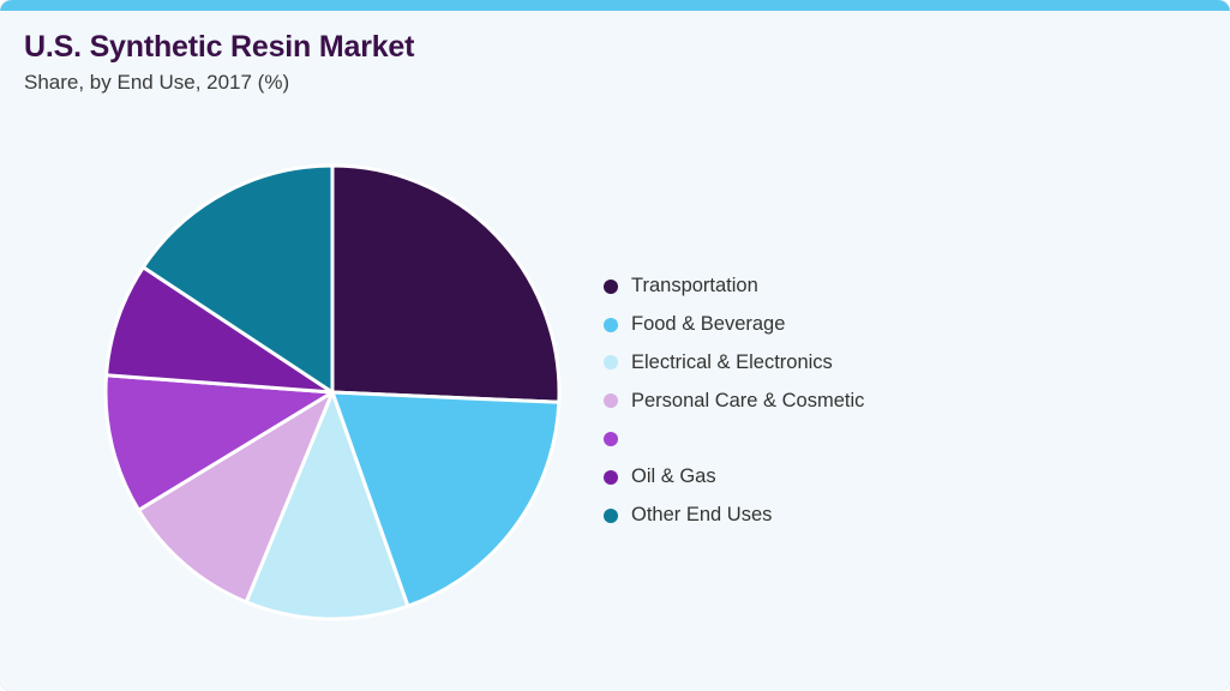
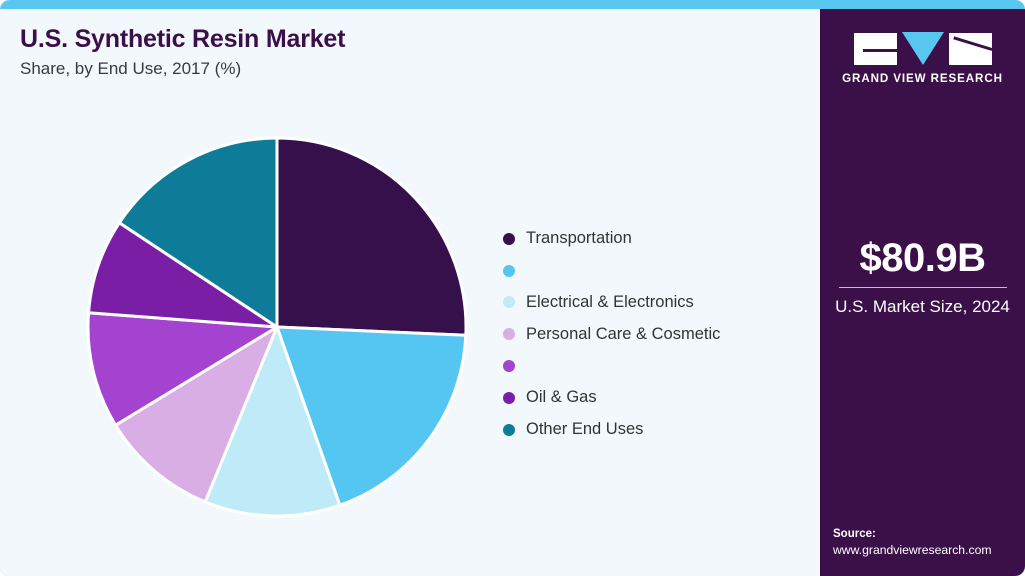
  U.S. Synthetic Resin Market
  Share, by End Use, 2017 (%)
  Transportation
- Food & Beverage
  Electrical & Electronics
  Personal Care & Cosmetic
  Oil & Gas
  Other End Uses
+ GRAND VIEW RESEARCH
+ $80.9B
+ U.S. Market Size, 2024
+ Source:
+ www.grandviewresearch.com
